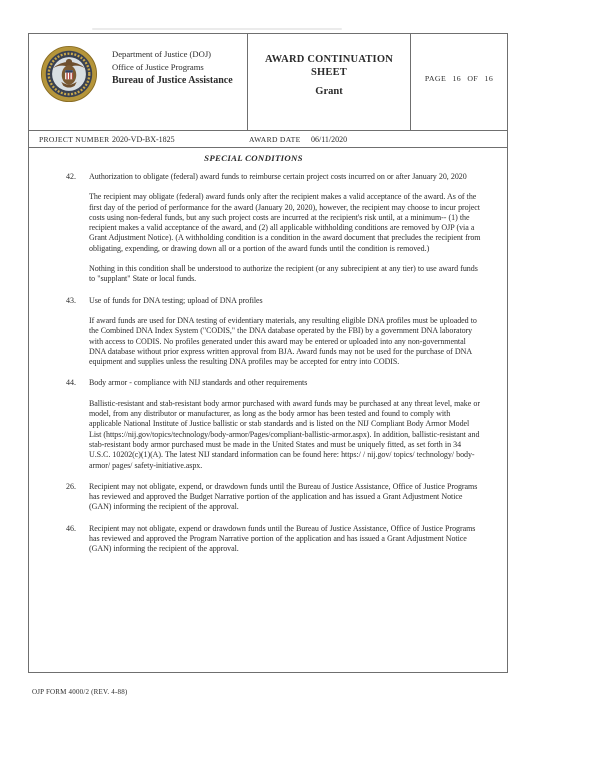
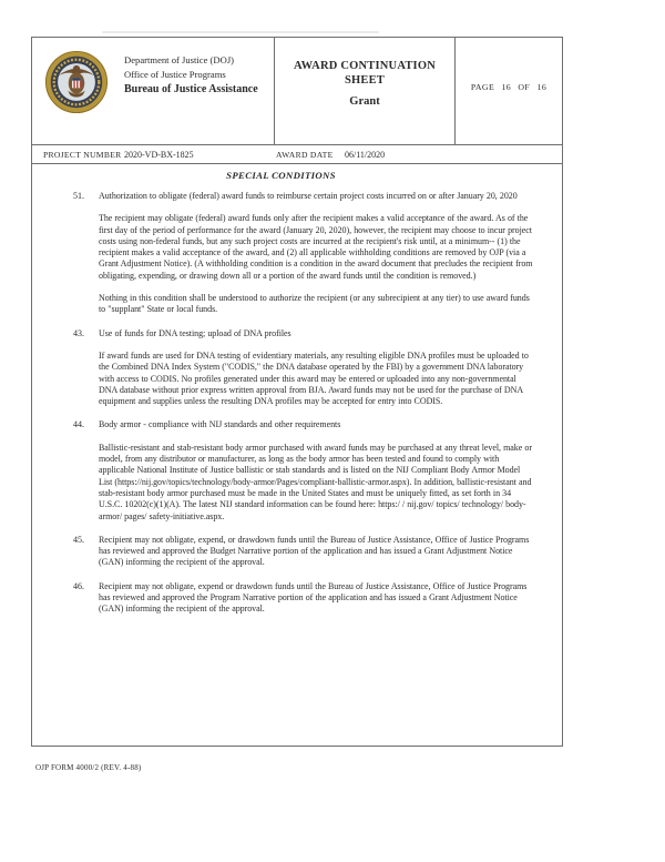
  Department of Justice (DOJ)
  Office of Justice Programs
  Bureau of Justice Assistance
  AWARD CONTINUATION
  SHEET
  Grant
  PAGE 16 OF 16
  PROJECT NUMBER
  2020-VD-BX-1825
  AWARD DATE
  06/11/2020
  SPECIAL CONDITIONS
- 42.
+ 51.
  Authorization to obligate (federal) award funds to reimburse certain project costs incurred on or after January 20, 2020
  The recipient may obligate (federal) award funds only after the recipient makes a valid acceptance of the award. As of the first day of the period of performance for the award (January 20, 2020), however, the recipient may choose to incur project costs using non-federal funds, but any such project costs are incurred at the recipient's risk until, at a minimum-- (1) the recipient makes a valid acceptance of the award, and (2) all applicable withholding conditions are removed by OJP (via a Grant Adjustment Notice). (A withholding condition is a condition in the award document that precludes the recipient from obligating, expending, or drawing down all or a portion of the award funds until the condition is removed.)
  Nothing in this condition shall be understood to authorize the recipient (or any subrecipient at any tier) to use award funds to "supplant" State or local funds.
  43.
  Use of funds for DNA testing; upload of DNA profiles
  If award funds are used for DNA testing of evidentiary materials, any resulting eligible DNA profiles must be uploaded to the Combined DNA Index System ("CODIS," the DNA database operated by the FBI) by a government DNA laboratory with access to CODIS. No profiles generated under this award may be entered or uploaded into any non-governmental DNA database without prior express written approval from BJA. Award funds may not be used for the purchase of DNA equipment and supplies unless the resulting DNA profiles may be accepted for entry into CODIS.
  44.
  Body armor - compliance with NIJ standards and other requirements
  Ballistic-resistant and stab-resistant body armor purchased with award funds may be purchased at any threat level, make or model, from any distributor or manufacturer, as long as the body armor has been tested and found to comply with applicable National Institute of Justice ballistic or stab standards and is listed on the NIJ Compliant Body Armor Model List (https://nij.gov/topics/technology/body-armor/Pages/compliant-ballistic-armor.aspx). In addition, ballistic-resistant and stab-resistant body armor purchased must be made in the United States and must be uniquely fitted, as set forth in 34 U.S.C. 10202(c)(1)(A). The latest NIJ standard information can be found here: https:/ / nij.gov/ topics/ technology/ body-armor/ pages/ safety-initiative.aspx.
- 26.
+ 45.
  Recipient may not obligate, expend, or drawdown funds until the Bureau of Justice Assistance, Office of Justice Programs has reviewed and approved the Budget Narrative portion of the application and has issued a Grant Adjustment Notice (GAN) informing the recipient of the approval.
  46.
  Recipient may not obligate, expend or drawdown funds until the Bureau of Justice Assistance, Office of Justice Programs has reviewed and approved the Program Narrative portion of the application and has issued a Grant Adjustment Notice (GAN) informing the recipient of the approval.
  OJP FORM 4000/2 (REV. 4-88)
